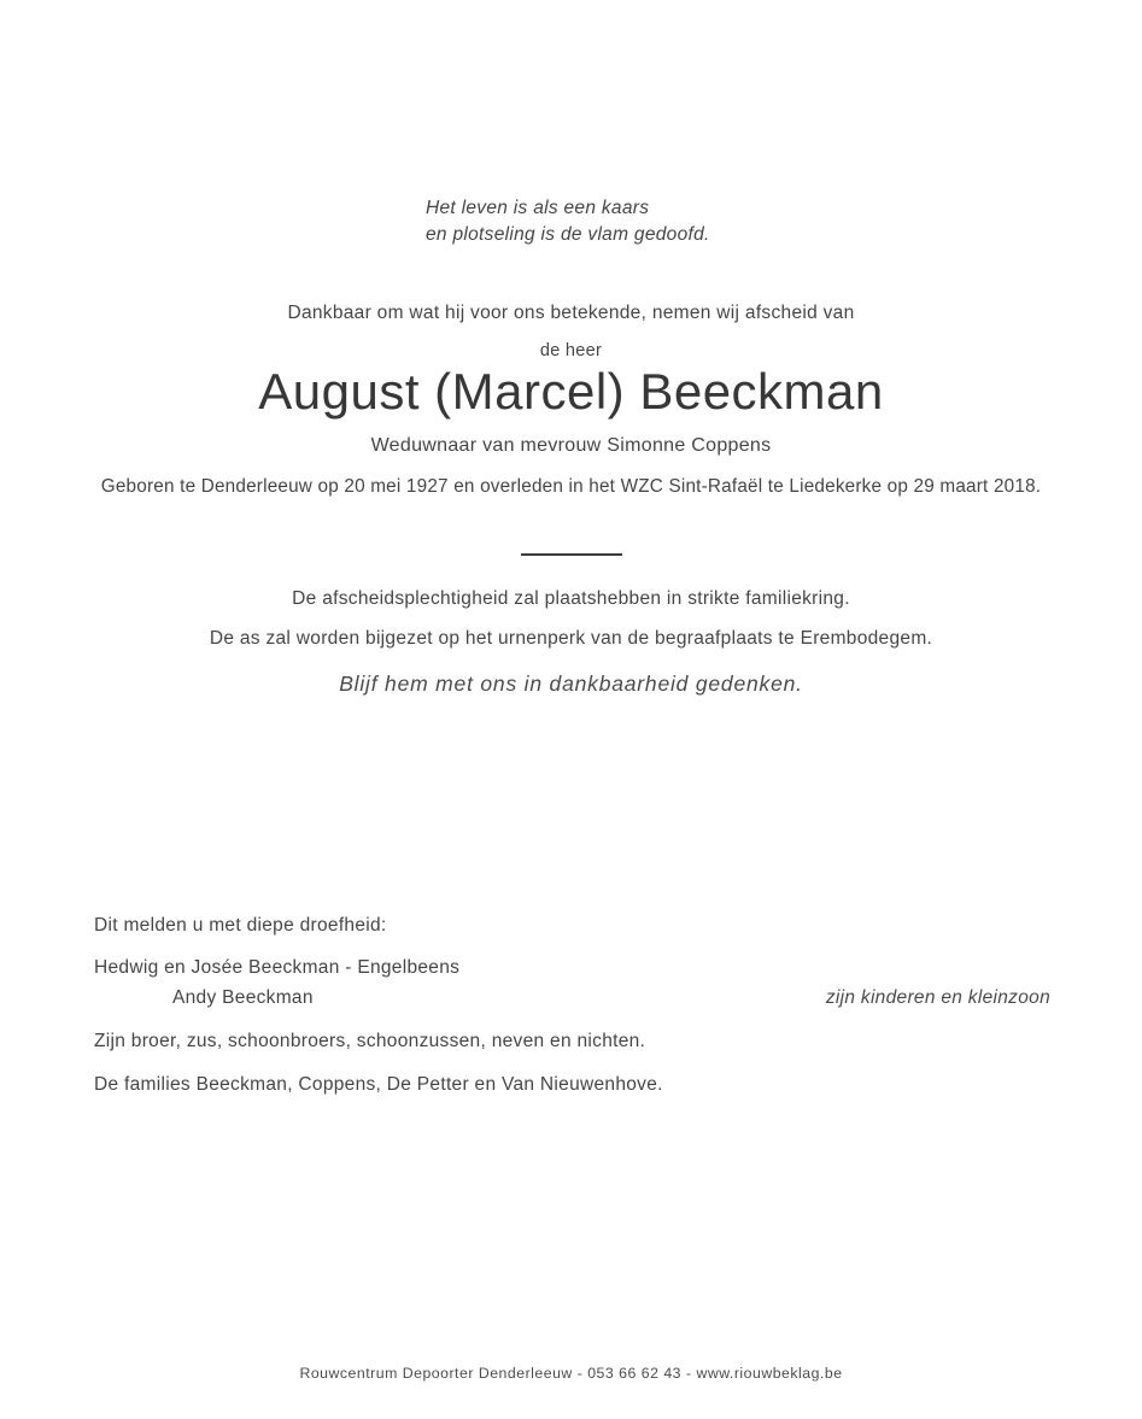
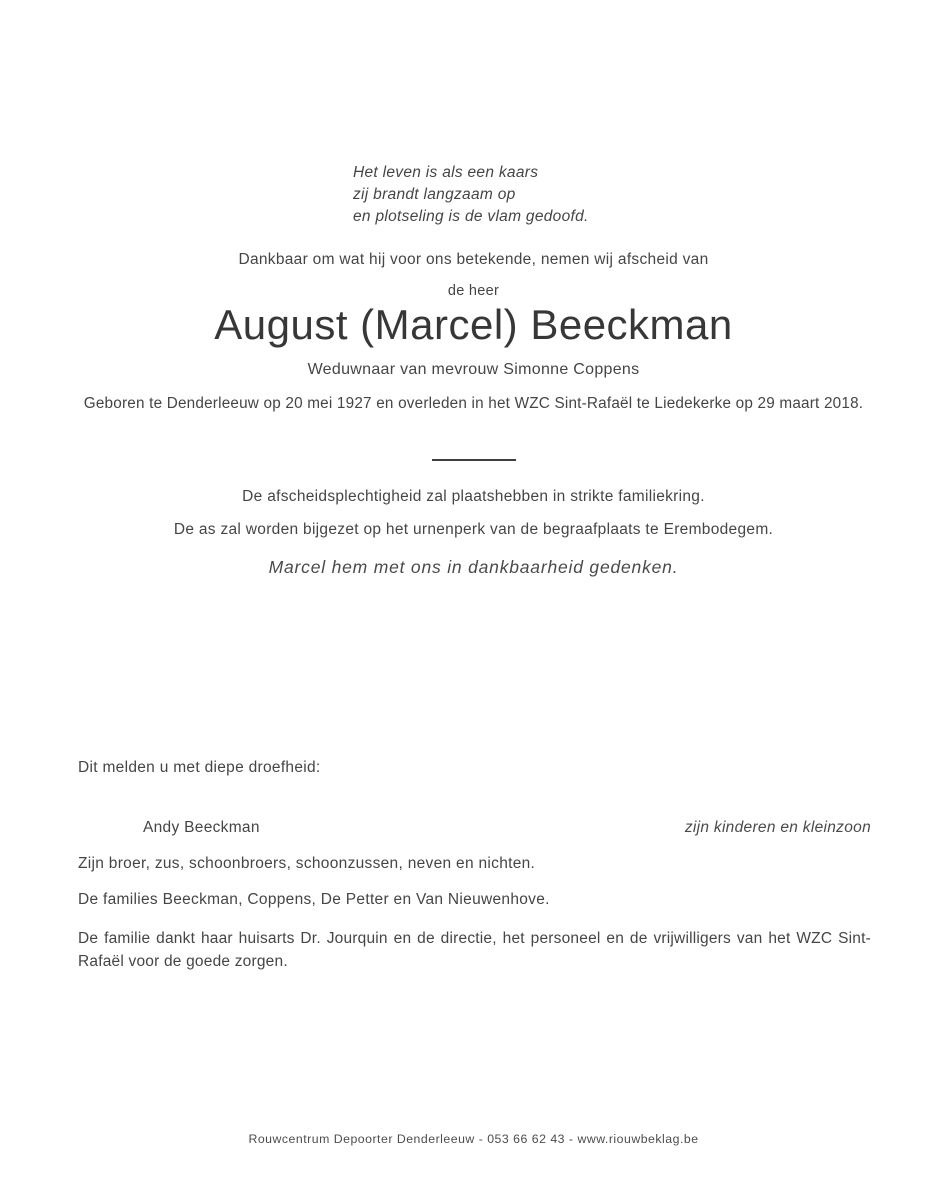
  Het leven is als een kaars
+ zij brandt langzaam op
  en plotseling is de vlam gedoofd.
  Dankbaar om wat hij voor ons betekende, nemen wij afscheid van
  de heer
  August (Marcel) Beeckman
  Weduwnaar van mevrouw Simonne Coppens
  Geboren te Denderleeuw op 20 mei 1927 en overleden in het WZC Sint-Rafaël te Liedekerke op 29 maart 2018.
  De afscheidsplechtigheid zal plaatshebben in strikte familiekring.
  De as zal worden bijgezet op het urnenperk van de begraafplaats te Erembodegem.
- Blijf hem met ons in dankbaarheid gedenken.
+ Marcel hem met ons in dankbaarheid gedenken.
  Dit melden u met diepe droefheid:
- Hedwig en Josée Beeckman - Engelbeens
  Andy Beeckman
  zijn kinderen en kleinzoon
  Zijn broer, zus, schoonbroers, schoonzussen, neven en nichten.
  De families Beeckman, Coppens, De Petter en Van Nieuwenhove.
+ De familie dankt haar huisarts Dr. Jourquin en de directie, het personeel en de vrijwilligers van het WZC Sint-Rafaël voor de goede zorgen.
  Rouwcentrum Depoorter Denderleeuw - 053 66 62 43 - www.riouwbeklag.be
